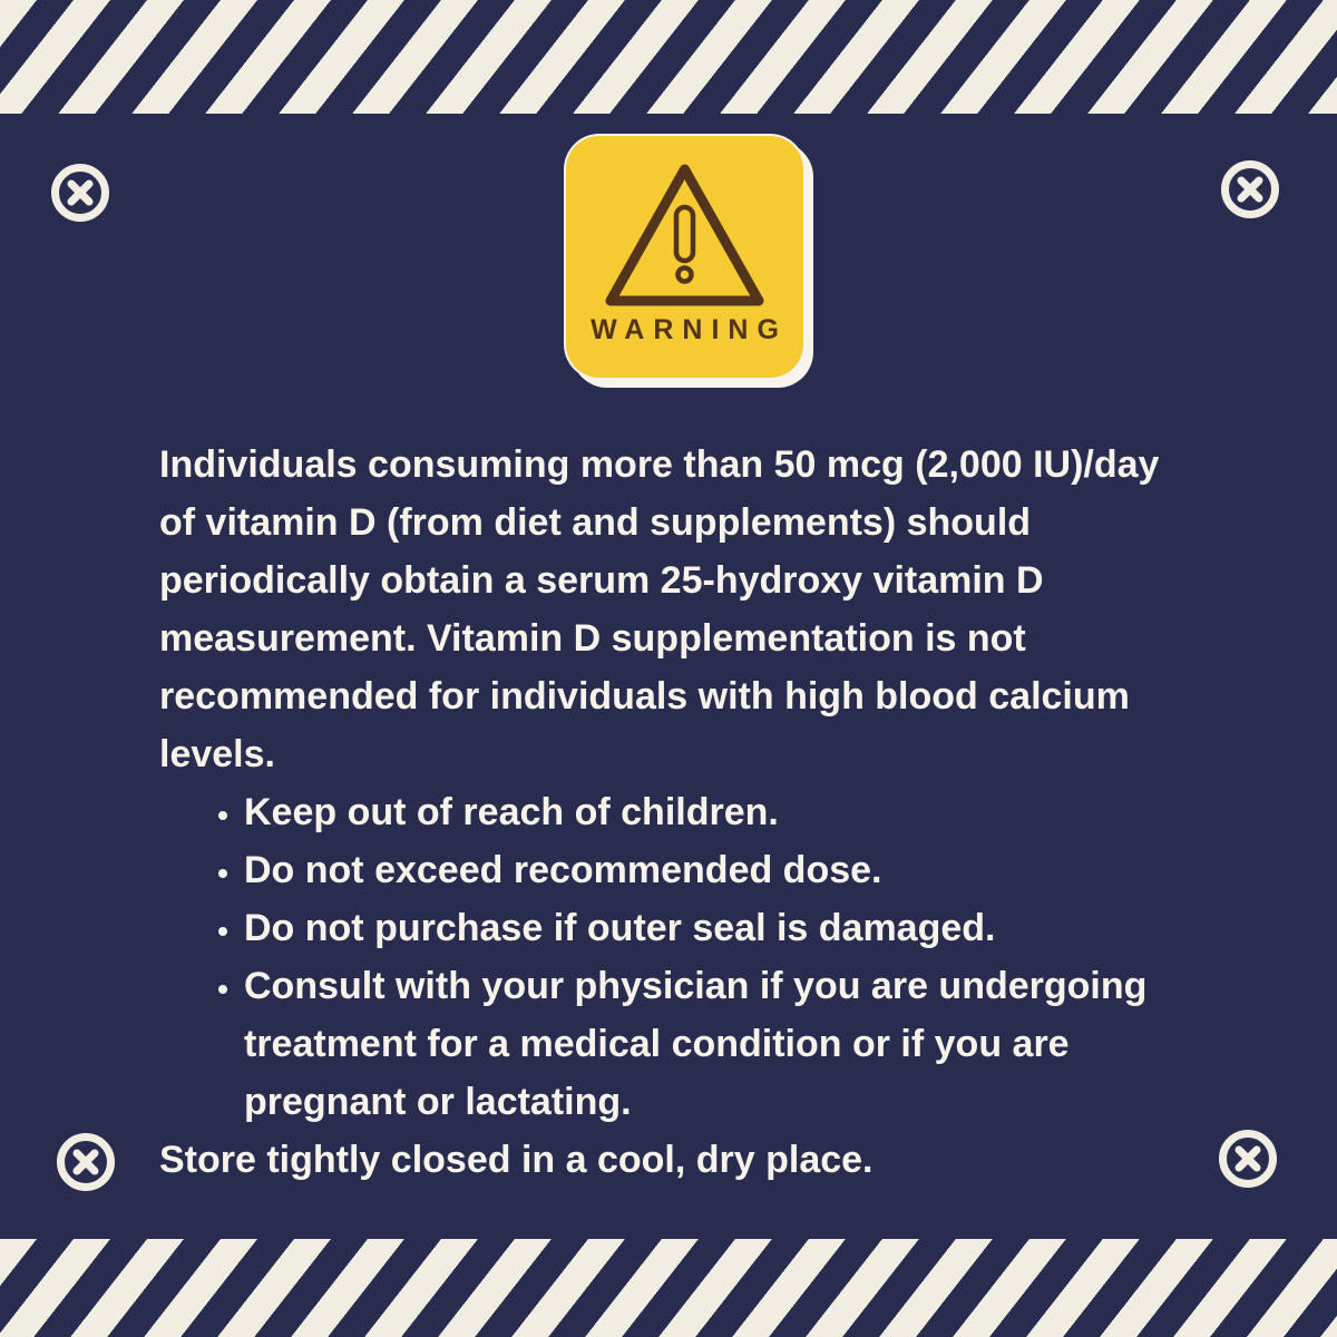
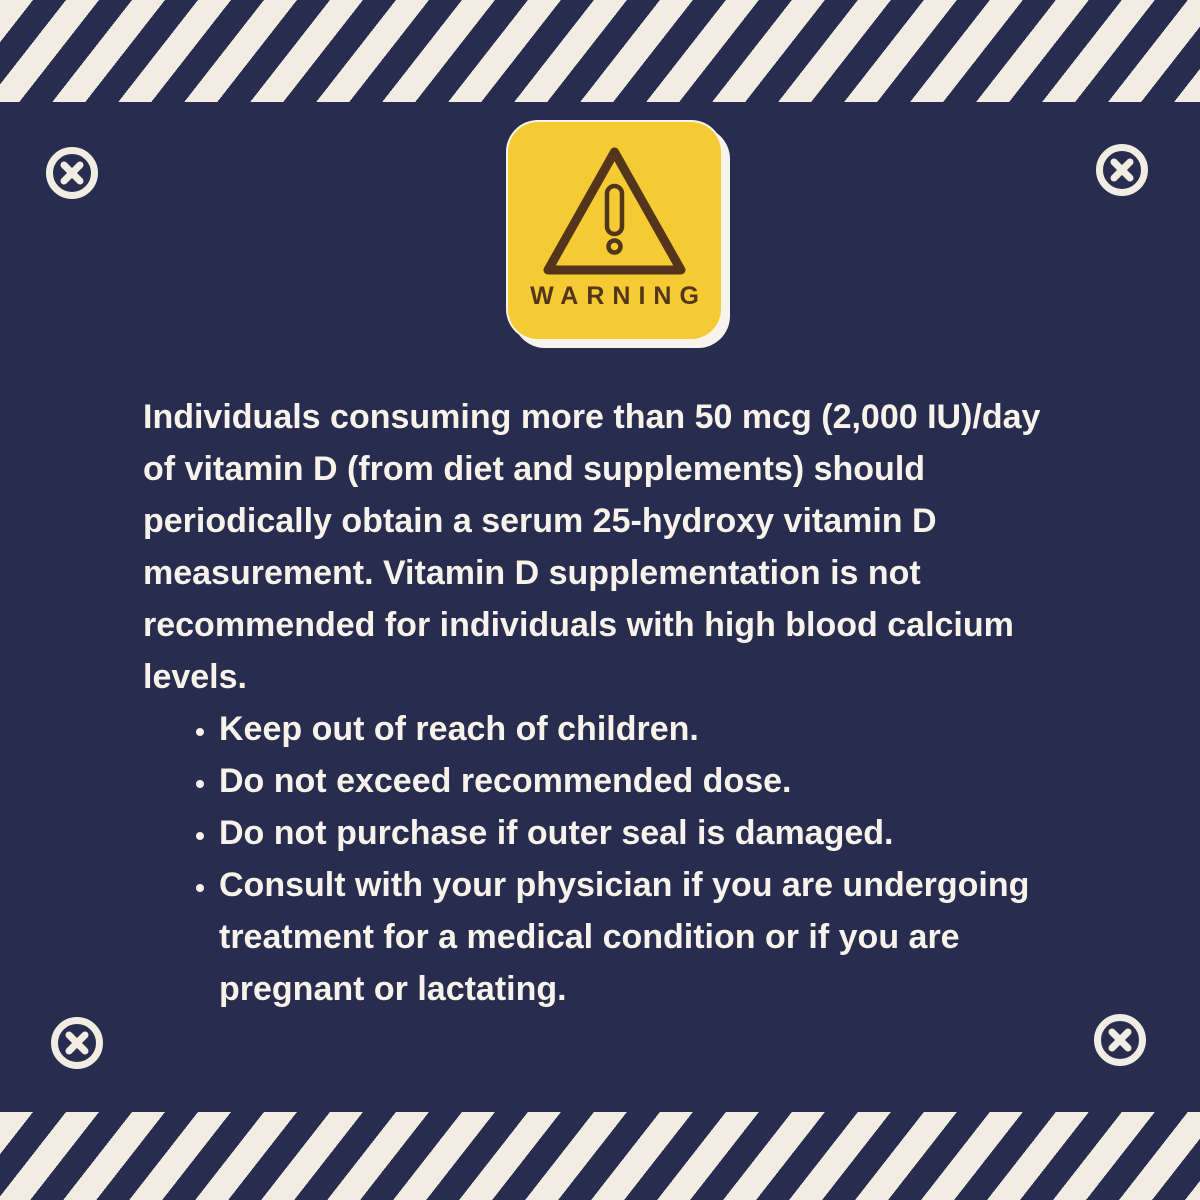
  WARNING
  Individuals consuming more than 50 mcg (2,000 IU)/day
  of vitamin D (from diet and supplements) should
  periodically obtain a serum 25-hydroxy vitamin D
  measurement. Vitamin D supplementation is not
  recommended for individuals with high blood calcium
  levels.
  Keep out of reach of children.
  Do not exceed recommended dose.
  Do not purchase if outer seal is damaged.
  Consult with your physician if you are undergoing
  treatment for a medical condition or if you are
  pregnant or lactating.
- Store tightly closed in a cool, dry place.
